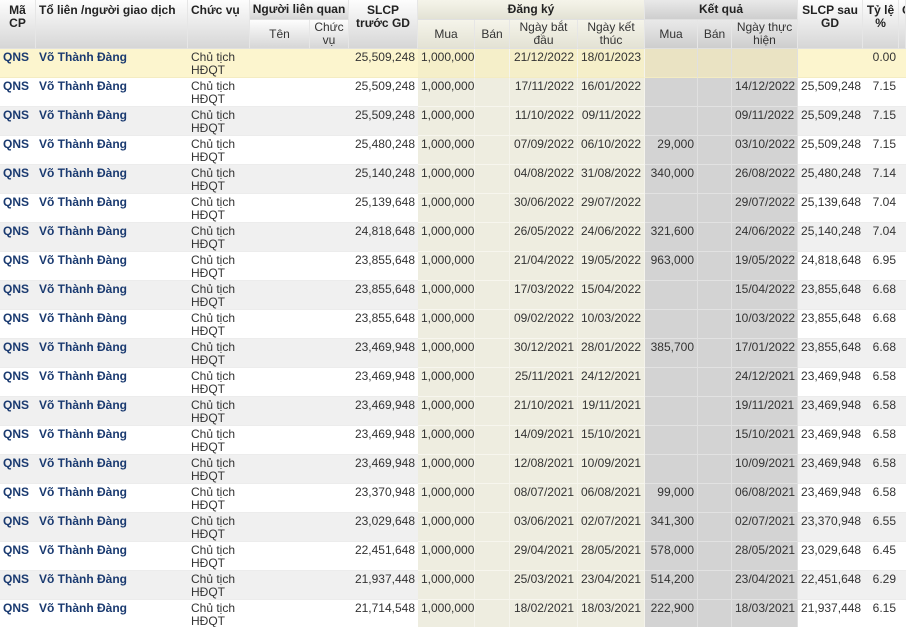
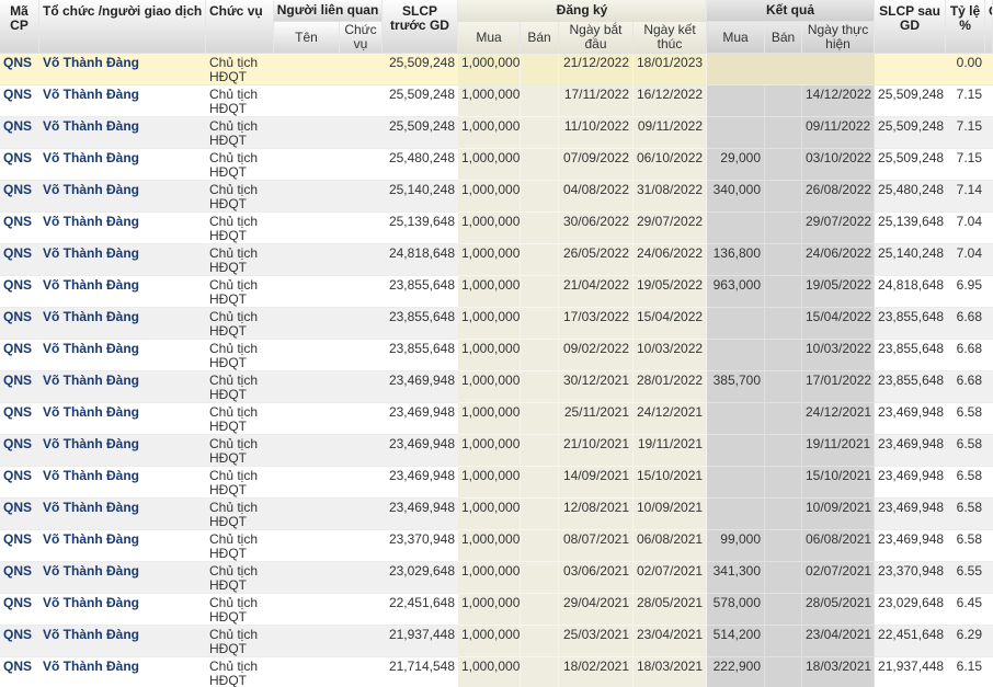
- Mã CP	Tổ liên /người giao dịch	Chức vụ	Người liên quan	SLCP trước GD	Đăng ký	Kết quả	SLCP sau GD	Tỷ lệ %
+ Mã CP	Tổ chức /người giao dịch	Chức vụ	Người liên quan	SLCP trước GD	Đăng ký	Kết quả	SLCP sau GD	Tỷ lệ %
  Tên	Chức vụ	Mua	Bán	Ngày bắt đầu	Ngày kết thúc	Mua	Bán	Ngày thực hiện
  QNS	Võ Thành Đàng	Chủ tịch HĐQT			25,509,248	1,000,000		21/12/2022	18/01/2023					0.00
- QNS	Võ Thành Đàng	Chủ tịch HĐQT			25,509,248	1,000,000		17/11/2022	16/01/2022			14/12/2022	25,509,248	7.15
+ QNS	Võ Thành Đàng	Chủ tịch HĐQT			25,509,248	1,000,000		17/11/2022	16/12/2022			14/12/2022	25,509,248	7.15
  QNS	Võ Thành Đàng	Chủ tịch HĐQT			25,509,248	1,000,000		11/10/2022	09/11/2022			09/11/2022	25,509,248	7.15
  QNS	Võ Thành Đàng	Chủ tịch HĐQT			25,480,248	1,000,000		07/09/2022	06/10/2022	29,000		03/10/2022	25,509,248	7.15
  QNS	Võ Thành Đàng	Chủ tịch HĐQT			25,140,248	1,000,000		04/08/2022	31/08/2022	340,000		26/08/2022	25,480,248	7.14
  QNS	Võ Thành Đàng	Chủ tịch HĐQT			25,139,648	1,000,000		30/06/2022	29/07/2022			29/07/2022	25,139,648	7.04
- QNS	Võ Thành Đàng	Chủ tịch HĐQT			24,818,648	1,000,000		26/05/2022	24/06/2022	321,600		24/06/2022	25,140,248	7.04
+ QNS	Võ Thành Đàng	Chủ tịch HĐQT			24,818,648	1,000,000		26/05/2022	24/06/2022	136,800		24/06/2022	25,140,248	7.04
  QNS	Võ Thành Đàng	Chủ tịch HĐQT			23,855,648	1,000,000		21/04/2022	19/05/2022	963,000		19/05/2022	24,818,648	6.95
  QNS	Võ Thành Đàng	Chủ tịch HĐQT			23,855,648	1,000,000		17/03/2022	15/04/2022			15/04/2022	23,855,648	6.68
  QNS	Võ Thành Đàng	Chủ tịch HĐQT			23,855,648	1,000,000		09/02/2022	10/03/2022			10/03/2022	23,855,648	6.68
  QNS	Võ Thành Đàng	Chủ tịch HĐQT			23,469,948	1,000,000		30/12/2021	28/01/2022	385,700		17/01/2022	23,855,648	6.68
  QNS	Võ Thành Đàng	Chủ tịch HĐQT			23,469,948	1,000,000		25/11/2021	24/12/2021			24/12/2021	23,469,948	6.58
  QNS	Võ Thành Đàng	Chủ tịch HĐQT			23,469,948	1,000,000		21/10/2021	19/11/2021			19/11/2021	23,469,948	6.58
  QNS	Võ Thành Đàng	Chủ tịch HĐQT			23,469,948	1,000,000		14/09/2021	15/10/2021			15/10/2021	23,469,948	6.58
  QNS	Võ Thành Đàng	Chủ tịch HĐQT			23,469,948	1,000,000		12/08/2021	10/09/2021			10/09/2021	23,469,948	6.58
  QNS	Võ Thành Đàng	Chủ tịch HĐQT			23,370,948	1,000,000		08/07/2021	06/08/2021	99,000		06/08/2021	23,469,948	6.58
  QNS	Võ Thành Đàng	Chủ tịch HĐQT			23,029,648	1,000,000		03/06/2021	02/07/2021	341,300		02/07/2021	23,370,948	6.55
  QNS	Võ Thành Đàng	Chủ tịch HĐQT			22,451,648	1,000,000		29/04/2021	28/05/2021	578,000		28/05/2021	23,029,648	6.45
  QNS	Võ Thành Đàng	Chủ tịch HĐQT			21,937,448	1,000,000		25/03/2021	23/04/2021	514,200		23/04/2021	22,451,648	6.29
  QNS	Võ Thành Đàng	Chủ tịch HĐQT			21,714,548	1,000,000		18/02/2021	18/03/2021	222,900		18/03/2021	21,937,448	6.15
